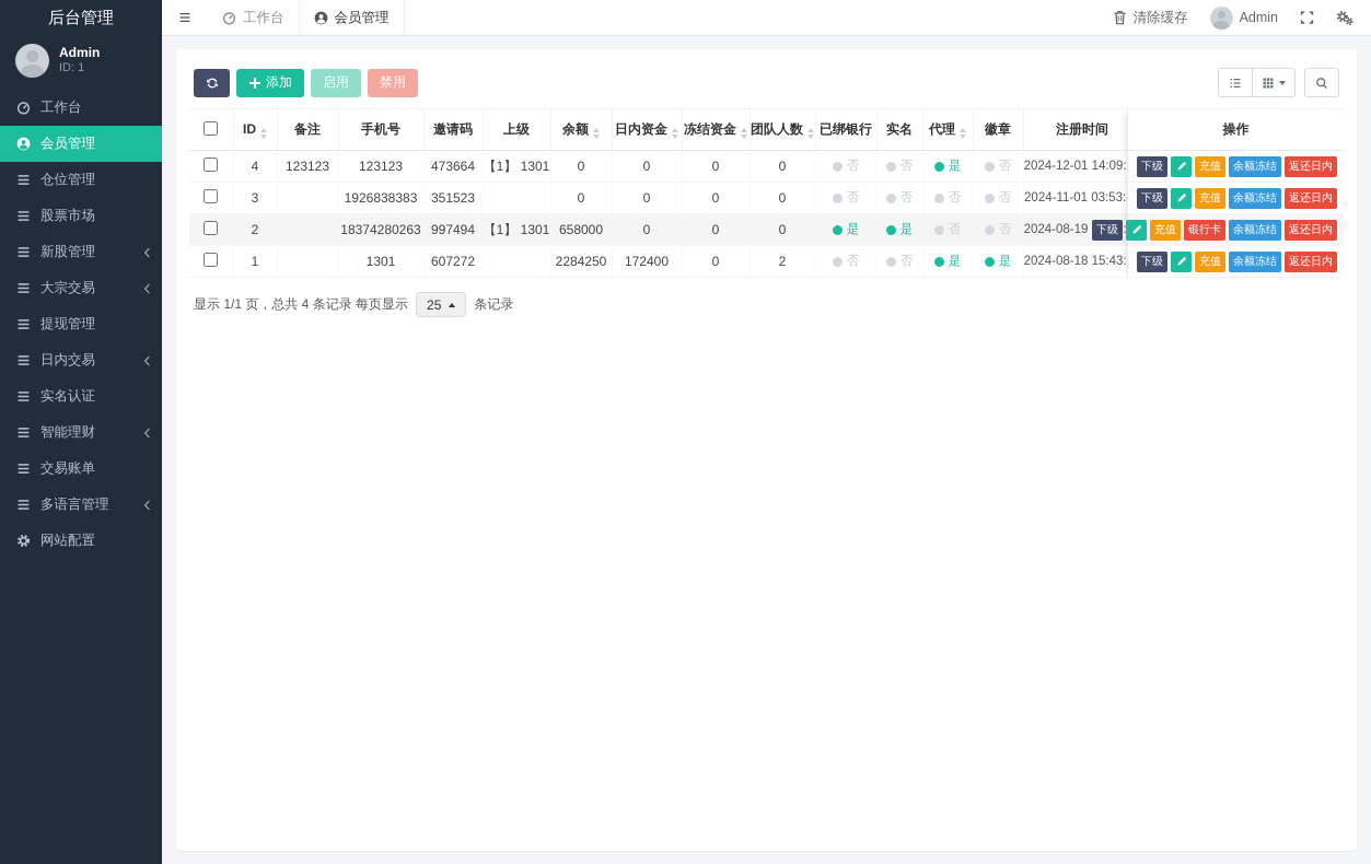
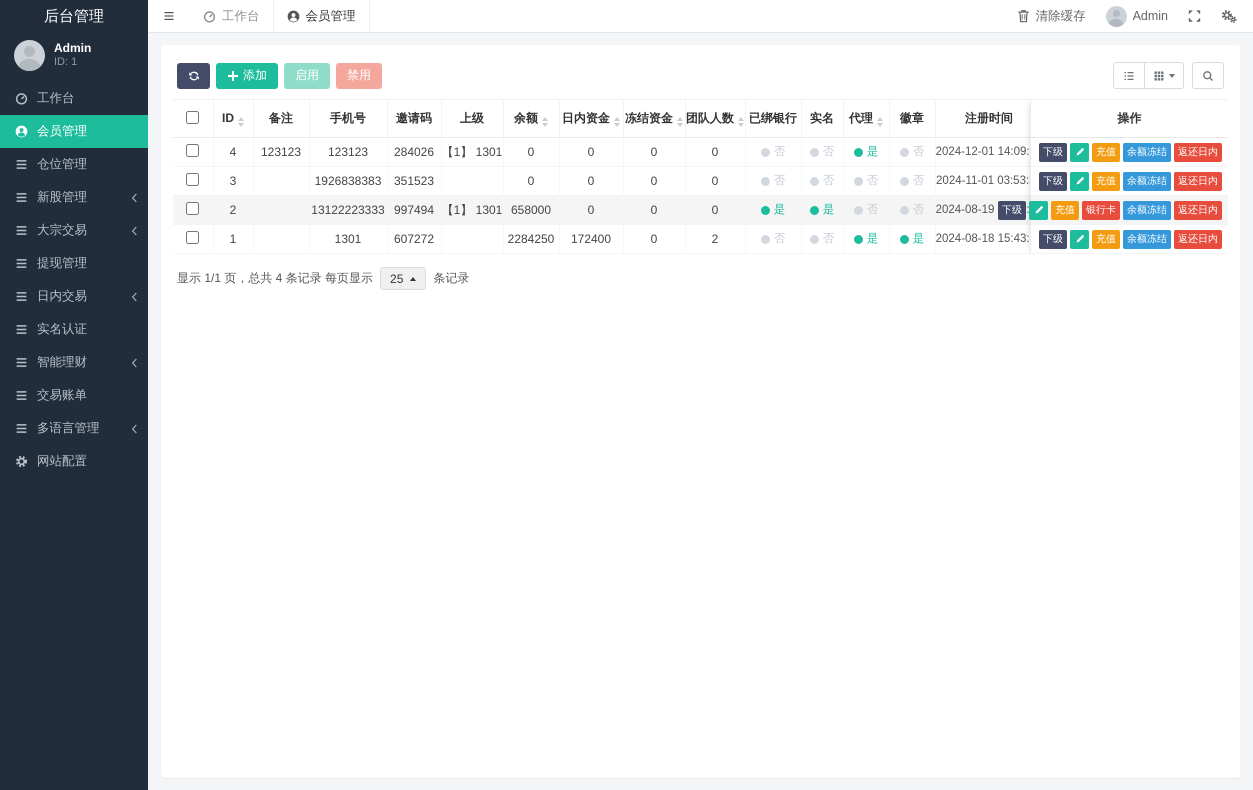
  后台管理
  Admin
  ID: 1
  工作台
  会员管理
  仓位管理
- 股票市场
  新股管理
  大宗交易
  提现管理
  日内交易
  实名认证
  智能理财
  交易账单
  多语言管理
  网站配置
  工作台
  会员管理
  清除缓存
  Admin
  添加
  启用
  禁用
  	ID	备注	手机号	邀请码	上级	余额	日内资金	冻结资金	团队人数	已绑银行	实名	代理	徽章	注册时间
- 	4	123123	123123	473664	【1】 1301	0	0	0	0	否	否	是	否	2024-12-01 14:09:
+ 	4	123123	123123	284026	【1】 1301	0	0	0	0	否	否	是	否	2024-12-01 14:09:
  	3		1926838383	351523		0	0	0	0	否	否	否	否	2024-11-01 03:53:
- 	2		18374280263	997494	【1】 1301	658000	0	0	0	是	是	否	否	2024-08-19:
+ 	2		13122223333	997494	【1】 1301	658000	0	0	0	是	是	否	否	2024-08-19:
  	1		1301	607272		2284250	172400	0	2	否	否	是	是	2024-08-18 15:43:
  操作
  下级
  充值
  余额冻结
  返还日内
  下级
  充值
  余额冻结
  返还日内
  下级
  充值
  银行卡
  余额冻结
  返还日内
  下级
  充值
  余额冻结
  返还日内
  显示 1/1 页，总共 4 条记录 每页显示
  25
  条记录
